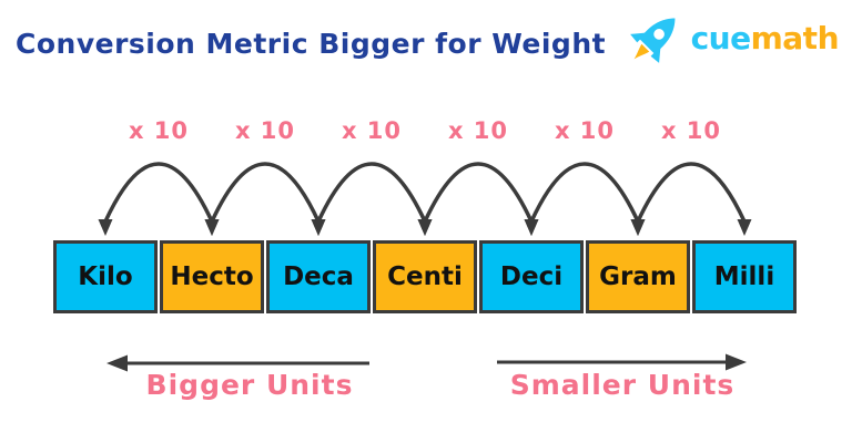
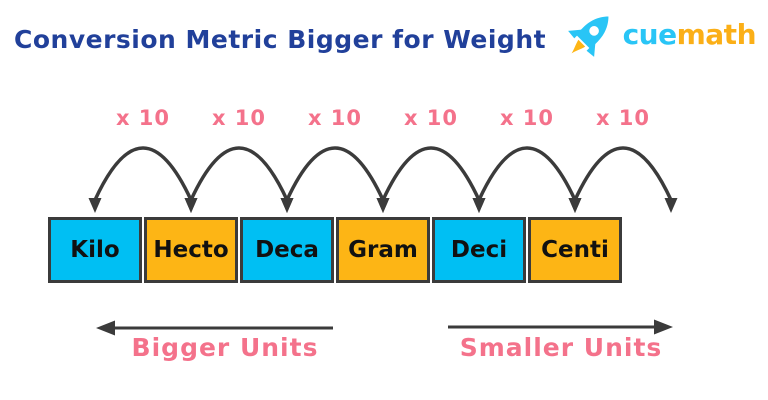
  Conversion Metric Bigger for Weight
  cuemath
  x 10
  x 10
  x 10
  x 10
  x 10
  x 10
  Kilo
  Hecto
  Deca
- Centi
+ Gram
  Deci
- Gram
+ Centi
- Milli
  Bigger Units
  Smaller Units
